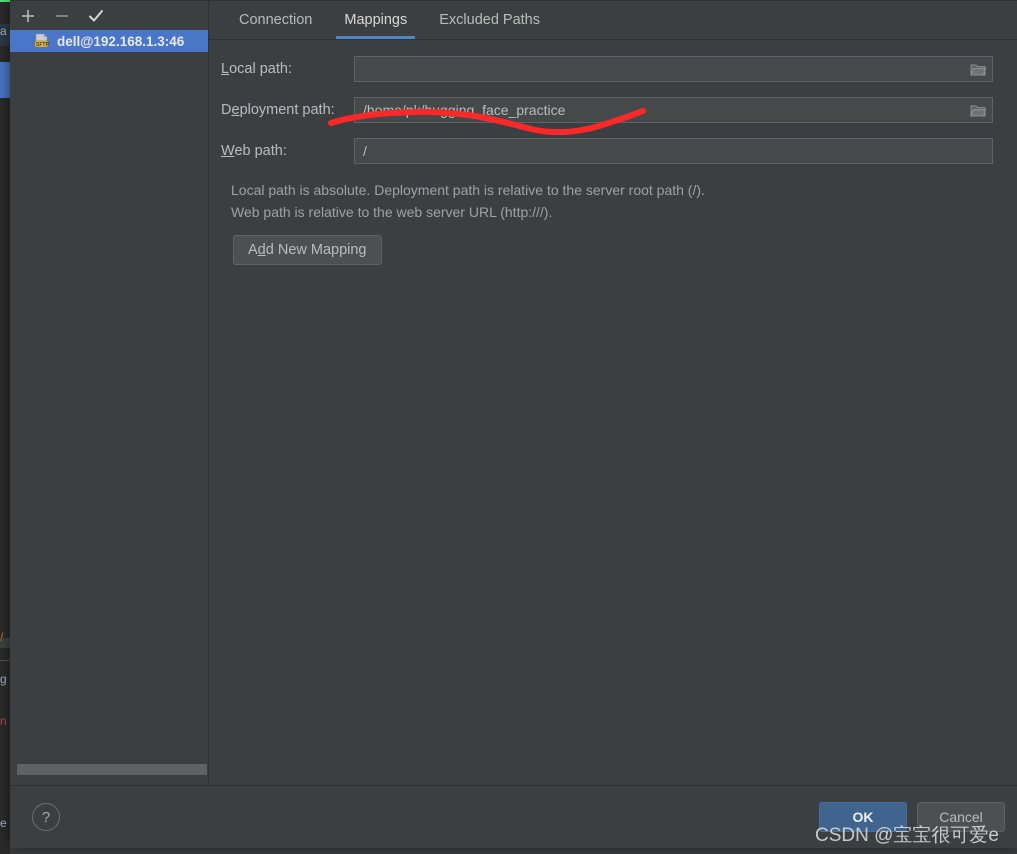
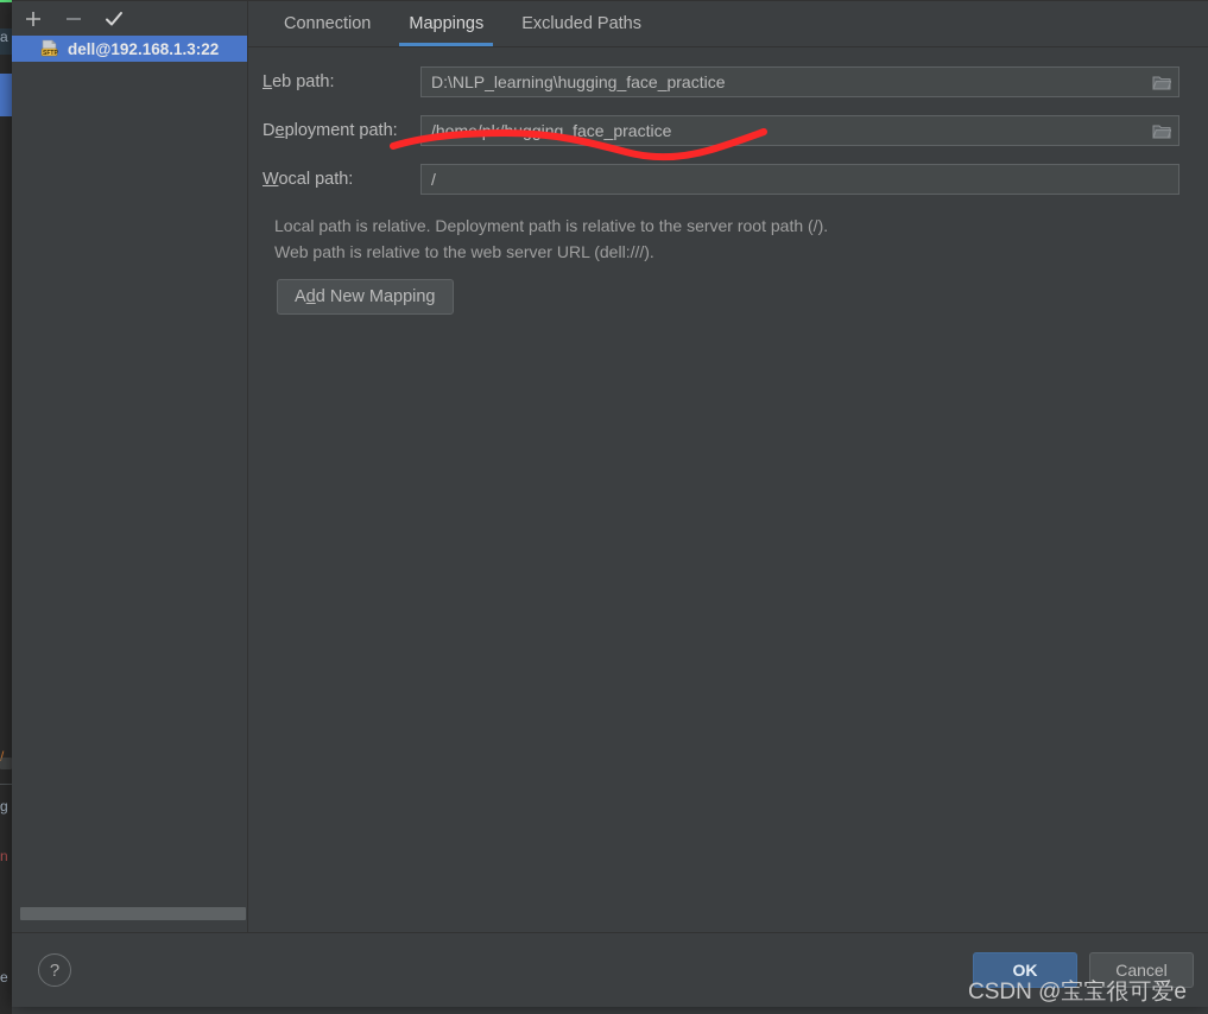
  a
  /
  g
  n
  e
- dell@192.168.1.3:46
+ dell@192.168.1.3:22
  Connection
  Mappings
  Excluded Paths
- Local path:
+ Leb path:
+ D:\NLP_learning\hugging_face_practice
  Deployment path:
  /homging_face_practice
- Web path:
+ Wocal path:
  /
- Local path is absolute. Deployment path is relative to the server root path (/).
+ Local path is relative. Deployment path is relative to the server root path (/).
- Web path is relative to the web server URL (http:///).
+ Web path is relative to the web server URL (dell:///).
  Add New Mapping
  ?
  OK
  Cancel
  CSDN @宝宝很可爱e
